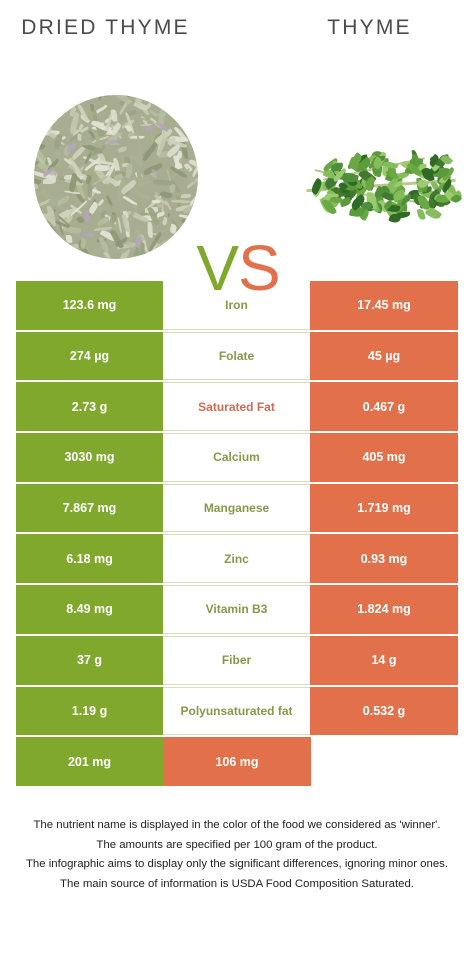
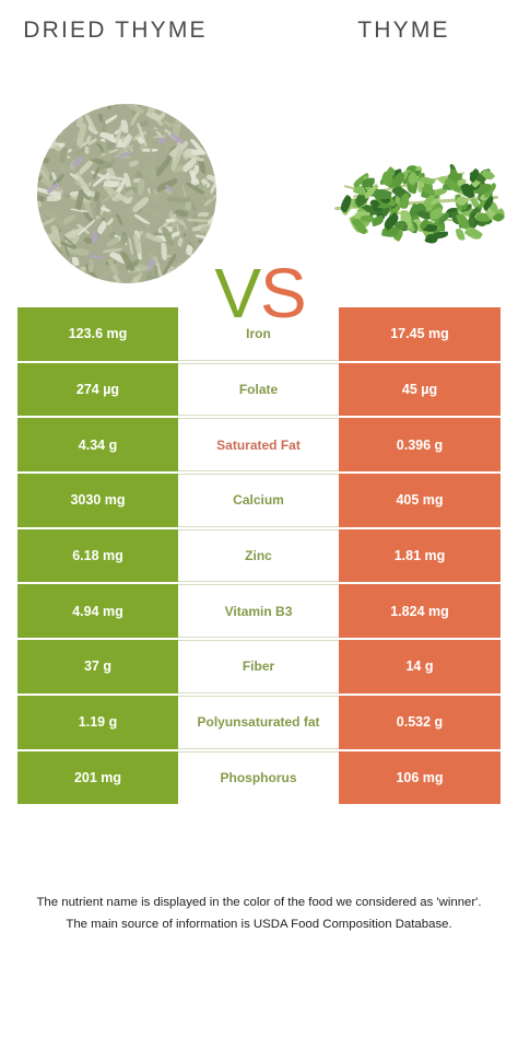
  DRIED THYME
  THYME
  VS
  123.6 mg
  Iron
  17.45 mg
  274 µg
  Folate
  45 µg
- 2.73 g
+ 4.34 g
  Saturated Fat
- 0.467 g
+ 0.396 g
  3030 mg
  Calcium
  405 mg
- 7.867 mg
- Manganese
- 1.719 mg
  6.18 mg
  Zinc
- 0.93 mg
+ 1.81 mg
- 8.49 mg
+ 4.94 mg
  Vitamin B3
  1.824 mg
  37 g
  Fiber
  14 g
  1.19 g
  Polyunsaturated fat
  0.532 g
  201 mg
+ Phosphorus
  106 mg
  The nutrient name is displayed in the color of the food we considered as 'winner'.
- The amounts are specified per 100 gram of the product.
- The infographic aims to display only the significant differences, ignoring minor ones.
- The main source of information is USDA Food Composition Saturated.
+ The main source of information is USDA Food Composition Database.
